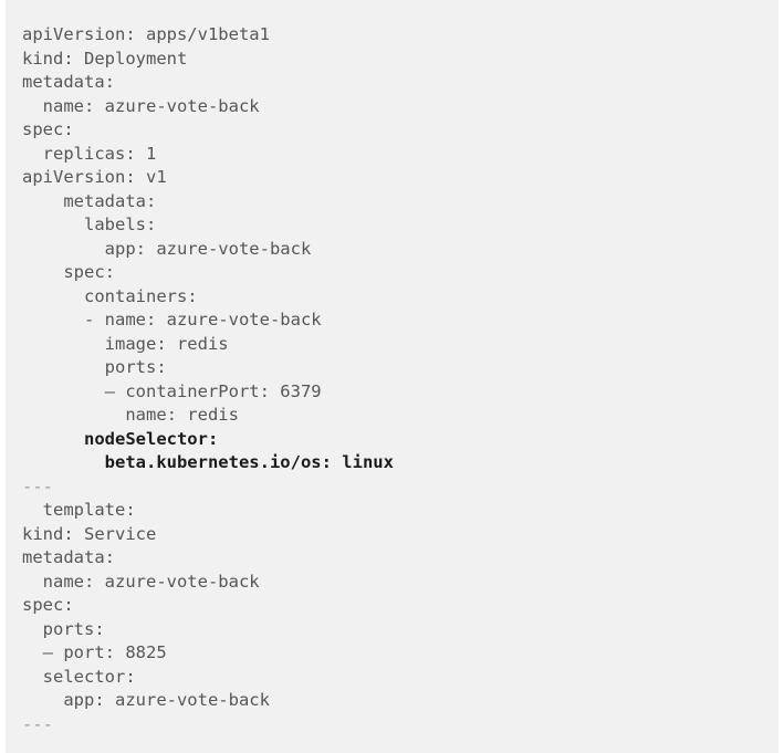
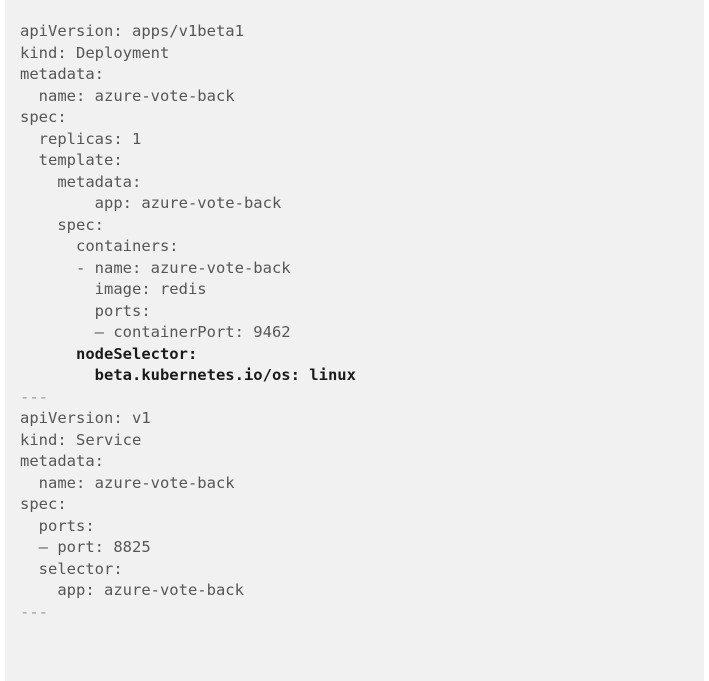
  apiVersion: apps/v1beta1
  kind: Deployment
  metadata:
  name: azure-vote-back
  spec:
  replicas: 1
- apiVersion: v1
+ template:
  metadata:
- labels:
  app: azure-vote-back
  spec:
  containers:
  - name: azure-vote-back
  image: redis
  ports:
- — containerPort: 6379
+ — containerPort: 9462
- name: redis
  nodeSelector:
  beta.kubernetes.io/os: linux
  ---
- template:
+ apiVersion: v1
  kind: Service
  metadata:
  name: azure-vote-back
  spec:
  ports:
  — port: 8825
  selector:
  app: azure-vote-back
  ---
